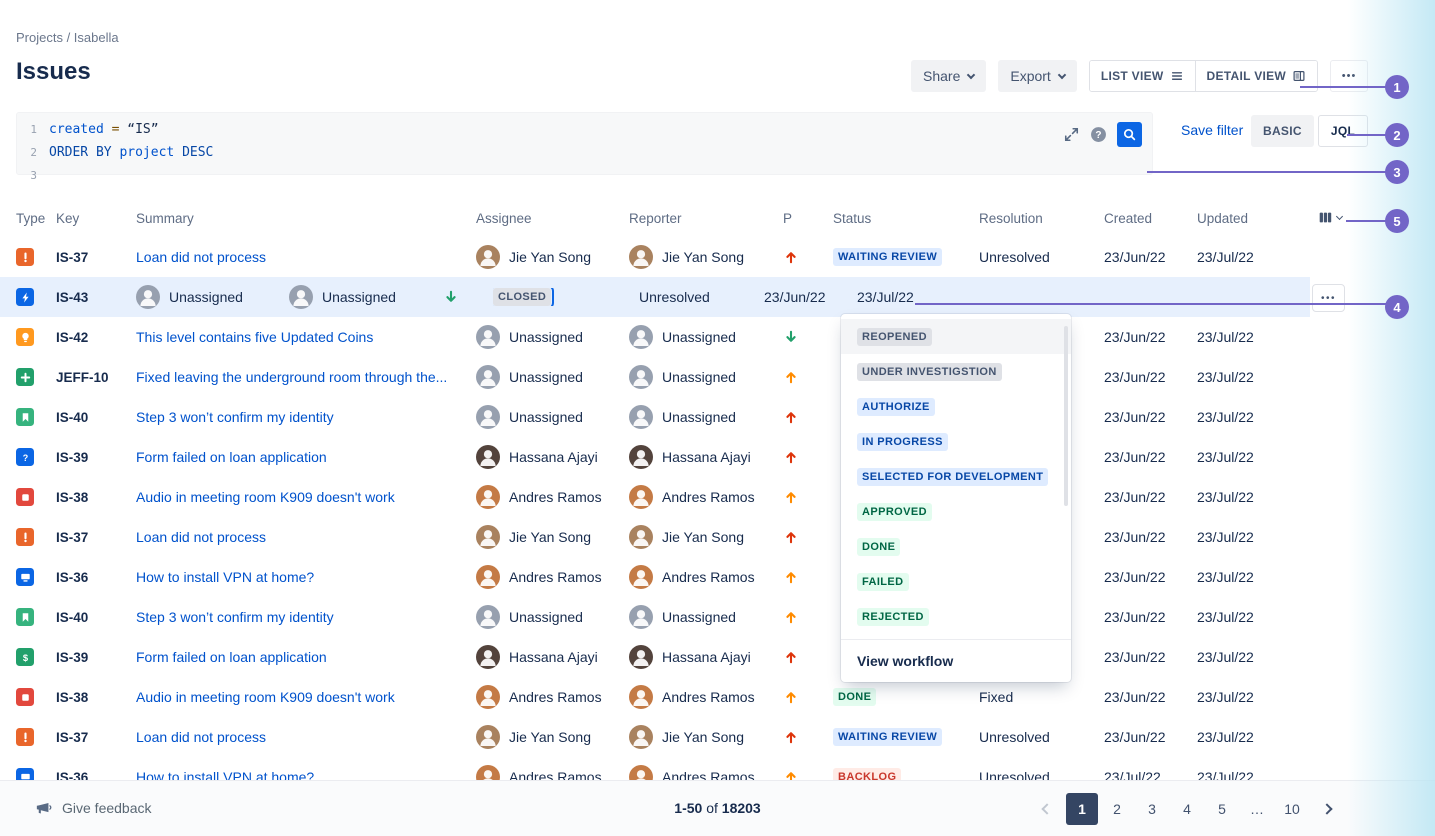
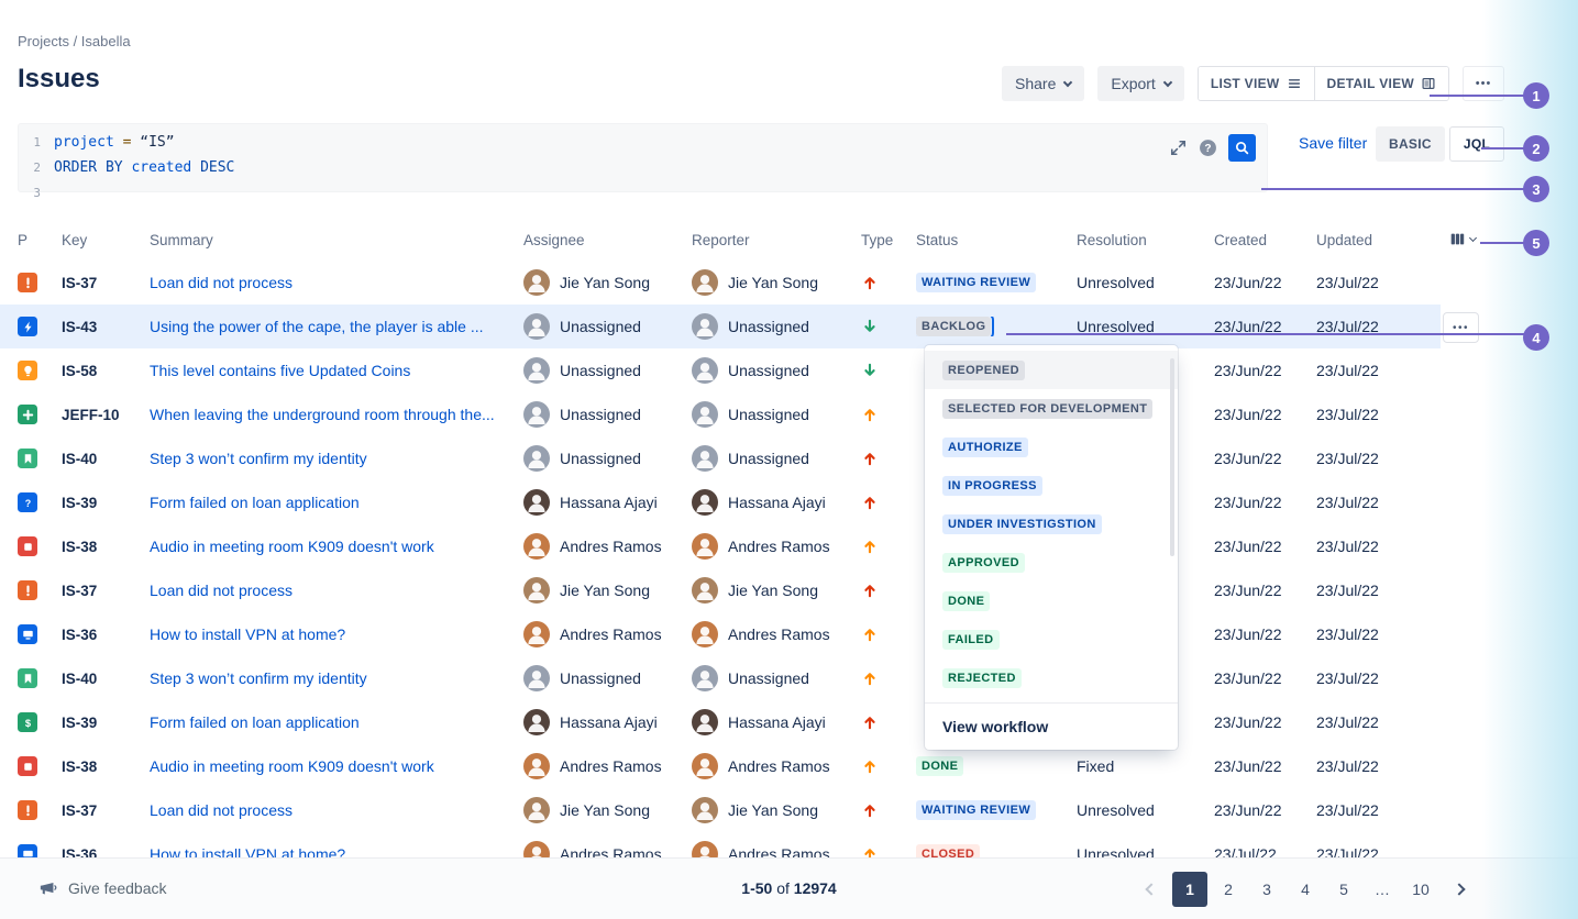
  Projects / Isabella
  Issues
  Share
  Export
  LIST VIEW
  DETAIL VIEW
  1
- created
+ project
  =
  “IS”
  2
  ORDER BY
- project
+ created
  DESC
  3
  ?
  Save filter
  BASIC
- Type
+ P
  Key
  Summary
  Assignee
  Reporter
- P
+ Type
  Status
  Resolution
  Created
  Updated
  IS-37
  Loan did not process
  Jie Yan Song
  Jie Yan Song
  WAITING REVIEW
  Unresolved
  23/Jun/22
  23/Jul/22
  IS-43
+ Using the power of the cape, the player is able ...
  Unassigned
  Unassigned
- CLOSED
+ BACKLOG
  Unresolved
  23/Jun/22
  23/Jul/22
- IS-42
+ IS-58
  This level contains five Updated Coins
  Unassigned
  Unassigned
  23/Jun/22
  23/Jul/22
  JEFF-10
- Fixed leaving the underground room through the...
+ When leaving the underground room through the...
  Unassigned
  Unassigned
  23/Jun/22
  23/Jul/22
  IS-40
  Step 3 won’t confirm my identity
  Unassigned
  Unassigned
  23/Jun/22
  23/Jul/22
  ?
  IS-39
  Form failed on loan application
  Hassana Ajayi
  Hassana Ajayi
  23/Jun/22
  23/Jul/22
  IS-38
  Audio in meeting room K909 doesn't work
  Andres Ramos
  Andres Ramos
  23/Jun/22
  23/Jul/22
  IS-37
  Loan did not process
  Jie Yan Song
  Jie Yan Song
  23/Jun/22
  23/Jul/22
  IS-36
  How to install VPN at home?
  Andres Ramos
  Andres Ramos
  23/Jun/22
  23/Jul/22
  IS-40
  Step 3 won’t confirm my identity
  Unassigned
  Unassigned
  23/Jun/22
  23/Jul/22
  $
  IS-39
  Form failed on loan application
  Hassana Ajayi
  Hassana Ajayi
  23/Jun/22
  23/Jul/22
  IS-38
  Audio in meeting room K909 doesn't work
  Andres Ramos
  Andres Ramos
  DONE
  Fixed
  23/Jun/22
  23/Jul/22
  IS-37
  Loan did not process
  Jie Yan Song
  Jie Yan Song
  WAITING REVIEW
  Unresolved
  23/Jun/22
  23/Jul/22
  IS-36
  How to install VPN at home?
  Andres Ramos
  Andres Ramos
- BACKLOG
+ CLOSED
  Unresolved
  23/Jul/22
  23/Jul/22
  •••
  REOPENED
- UNDER INVESTIGSTION
+ SELECTED FOR DEVELOPMENT
  AUTHORIZE
  IN PROGRESS
- SELECTED FOR DEVELOPMENT
+ UNDER INVESTIGSTION
  APPROVED
  DONE
  FAILED
  REJECTED
  View workflow
  Give feedback
- 1-50 of 18203
+ 1-50 of 12974
  1
  2
  3
  4
  5
  …
  10
  1
  2
  3
  4
  5
